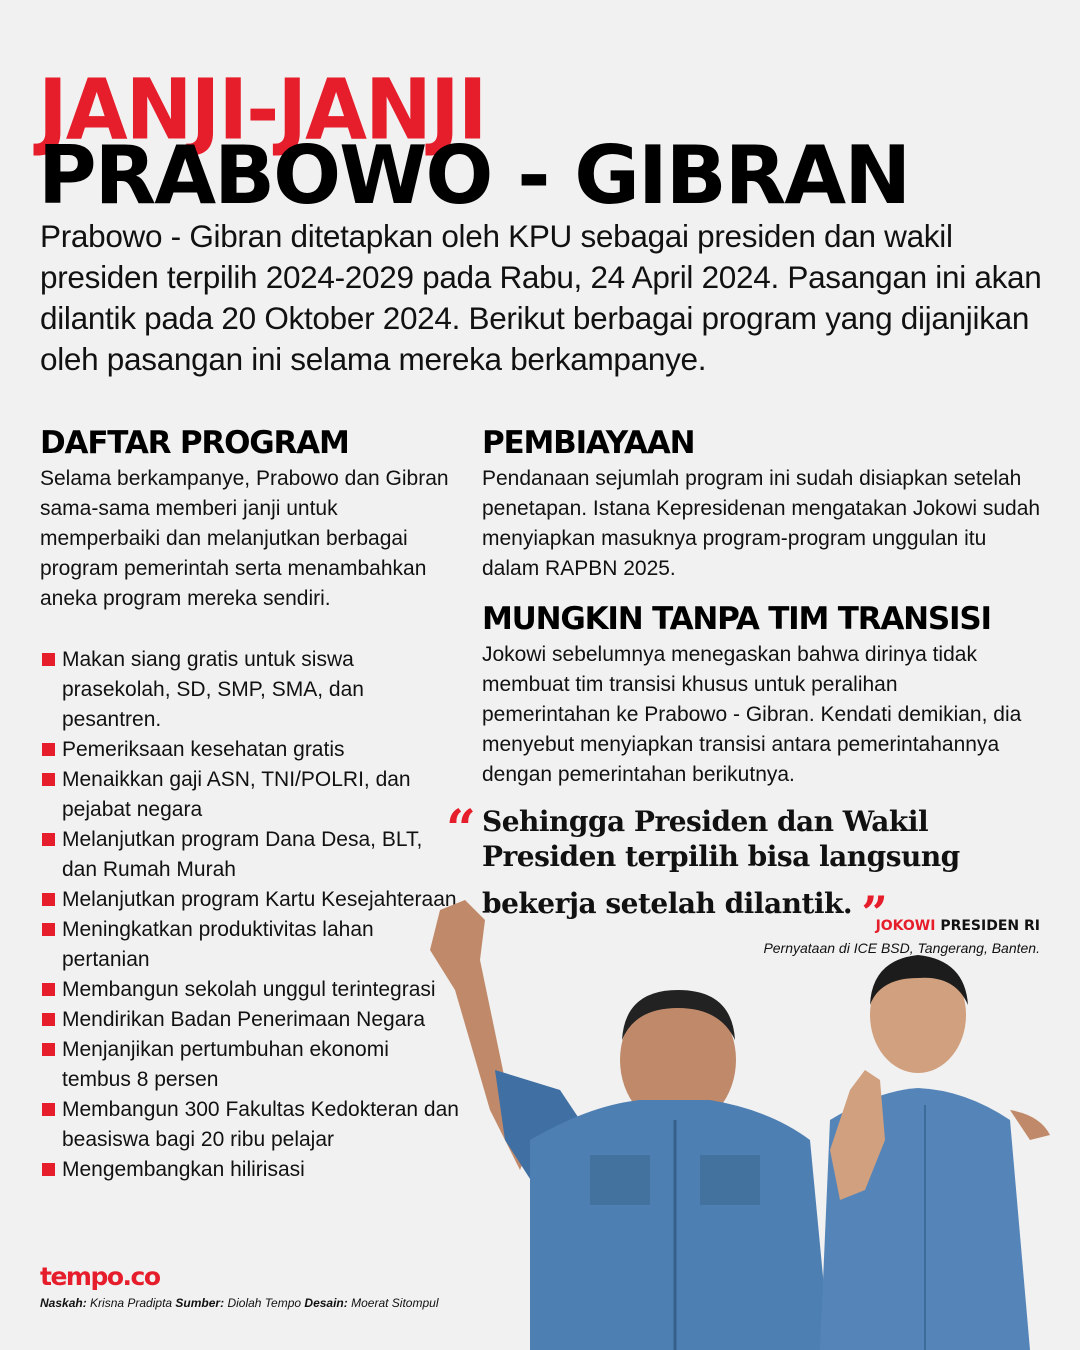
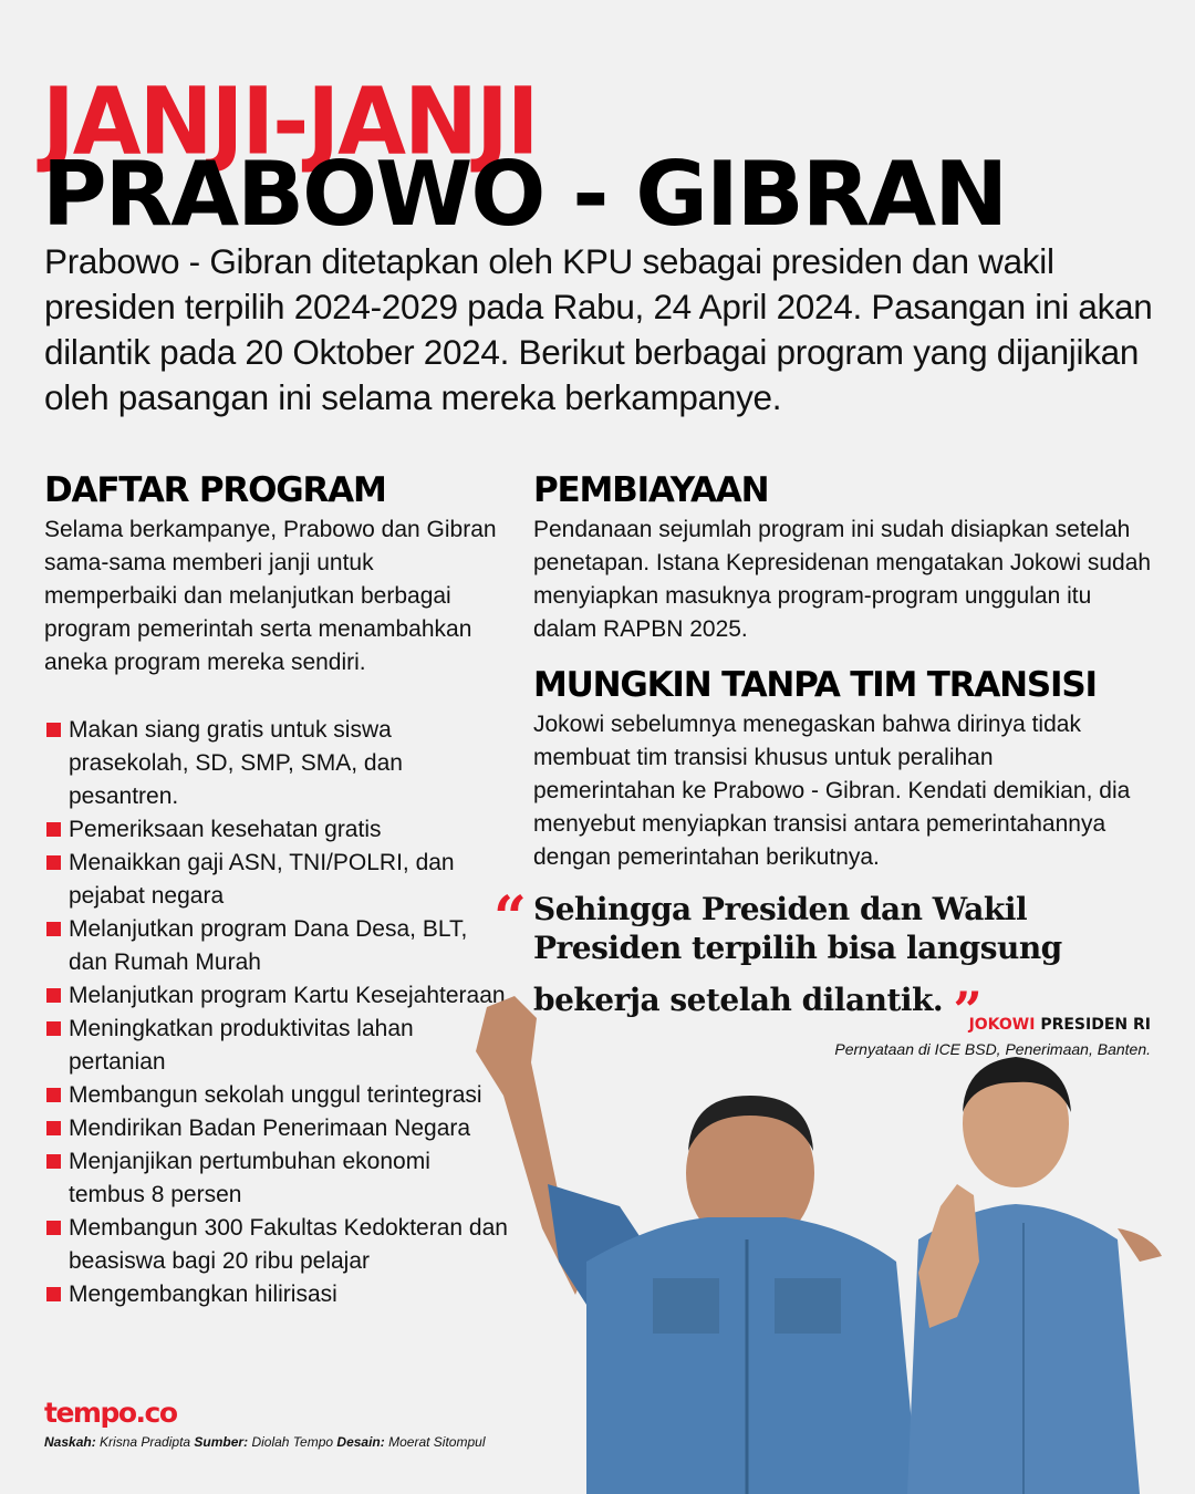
  JANJI-JANJI
  PRABOWO - GIBRAN
  Prabowo - Gibran ditetapkan oleh KPU sebagai presiden dan wakil presiden terpilih 2024-2029 pada Rabu, 24 April 2024. Pasangan ini akan dilantik pada 20 Oktober 2024. Berikut berbagai program yang dijanjikan oleh pasangan ini selama mereka berkampanye.
  DAFTAR PROGRAM
  Selama berkampanye, Prabowo dan Gibran sama-sama memberi janji untuk memperbaiki dan melanjutkan berbagai program pemerintah serta menambahkan aneka program mereka sendiri.
  Makan siang gratis untuk siswa prasekolah, SD, SMP, SMA, dan pesantren.
  Pemeriksaan kesehatan gratis
  Menaikkan gaji ASN, TNI/POLRI, dan pejabat negara
  Melanjutkan program Dana Desa, BLT, dan Rumah Murah
  Melanjutkan program Kartu Kesejahteraan
  Meningkatkan produktivitas lahan pertanian
  Membangun sekolah unggul terintegrasi
  Mendirikan Badan Penerimaan Negara
  Menjanjikan pertumbuhan ekonomi tembus 8 persen
  Membangun 300 Fakultas Kedokteran dan beasiswa bagi 20 ribu pelajar
  Mengembangkan hilirisasi
  PEMBIAYAAN
  Pendanaan sejumlah program ini sudah disiapkan setelah penetapan. Istana Kepresidenan mengatakan Jokowi sudah menyiapkan masuknya program-program unggulan itu dalam RAPBN 2025.
  MUNGKIN TANPA TIM TRANSISI
  Jokowi sebelumnya menegaskan bahwa dirinya tidak membuat tim transisi khusus untuk peralihan pemerintahan ke Prabowo - Gibran. Kendati demikian, dia menyebut menyiapkan transisi antara pemerintahannya dengan pemerintahan berikutnya.
  “
  Sehingga Presiden dan Wakil Presiden terpilih bisa langsung bekerja setelah dilantik. ”
  JOKOWI PRESIDEN RI
- Pernyataan di ICE BSD, Tangerang, Banten.
+ Pernyataan di ICE BSD, Penerimaan, Banten.
  tempo.co
  Naskah: Krisna Pradipta Sumber: Diolah Tempo Desain: Moerat Sitompul
